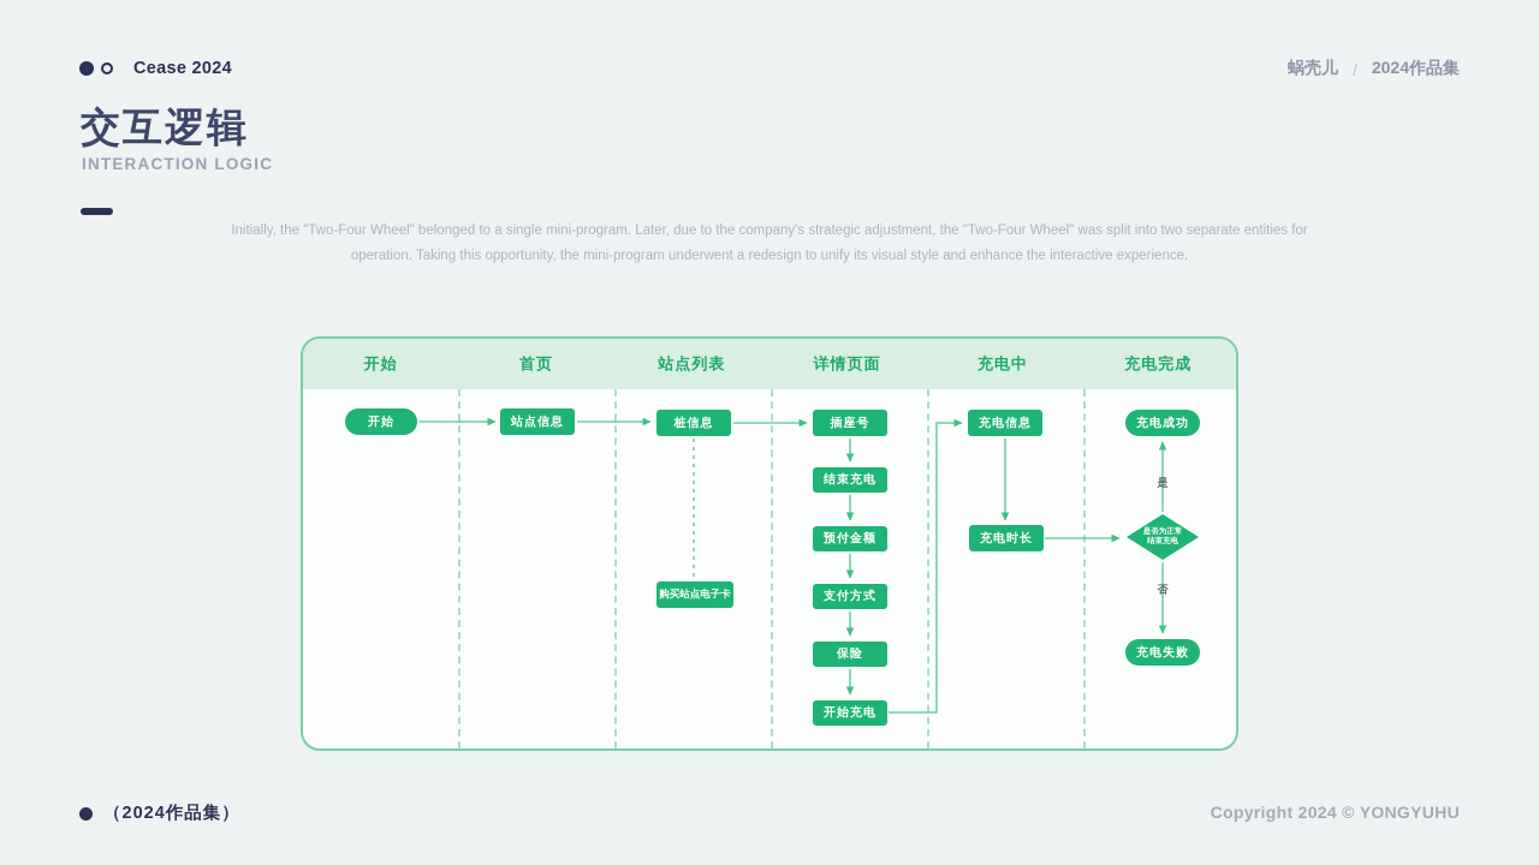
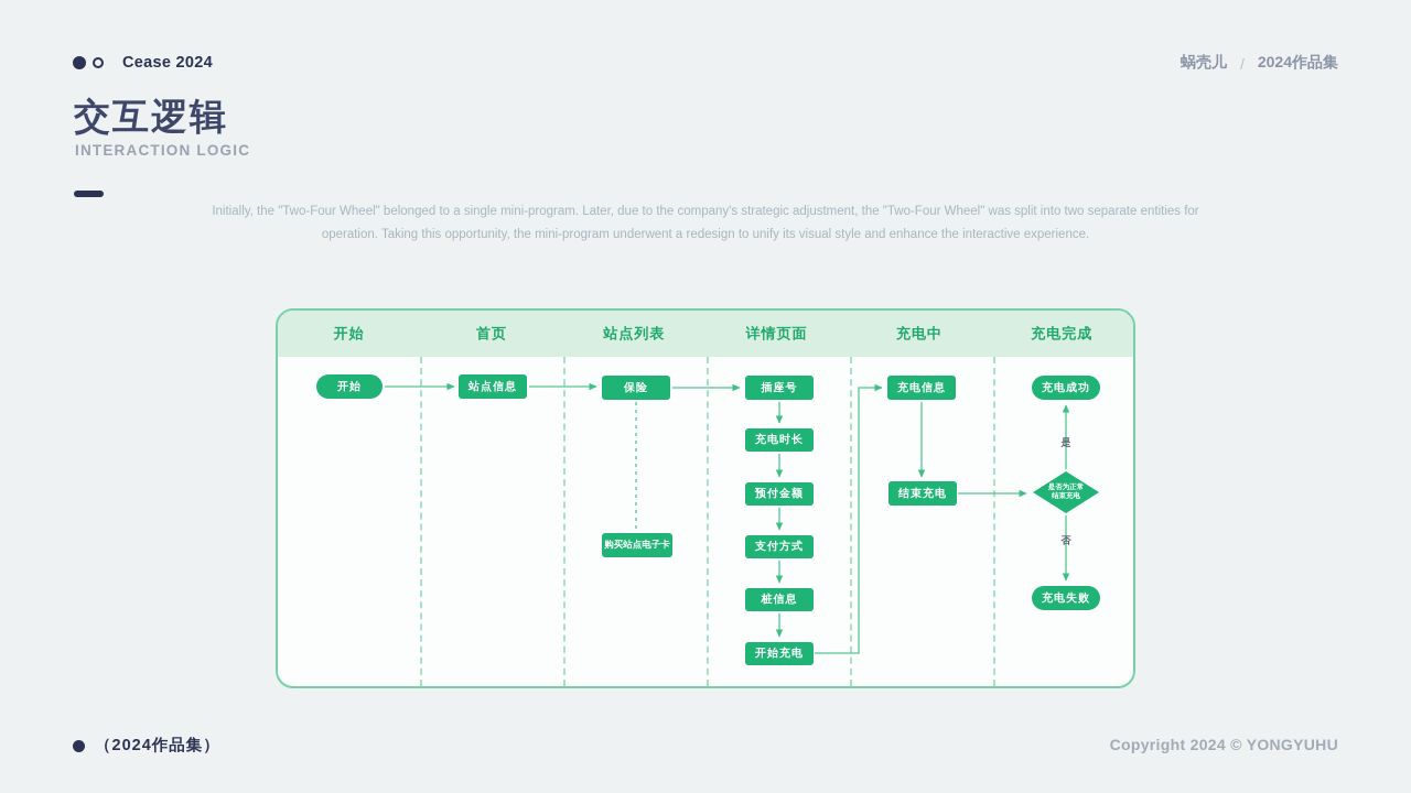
  Cease 2024
  蜗壳儿
  /
  2024作品集
  交互逻辑
  INTERACTION LOGIC
  Initially, the "Two-Four Wheel" belonged to a single mini-program. Later, due to the company's strategic adjustment, the "Two-Four Wheel" was split into two separate entities for
  operation. Taking this opportunity, the mini-program underwent a redesign to unify its visual style and enhance the interactive experience.
  开始
  首页
  站点列表
  详情页面
  充电中
  充电完成
  开始
  站点信息
- 桩信息
+ 保险
  购买站点电子卡
  插座号
- 结束充电
+ 充电时长
  预付金额
  支付方式
- 保险
+ 桩信息
  开始充电
  充电信息
- 充电时长
+ 结束充电
  充电成功
  充电失败
  是
  否
  （2024作品集）
  Copyright 2024 © YONGYUHU
